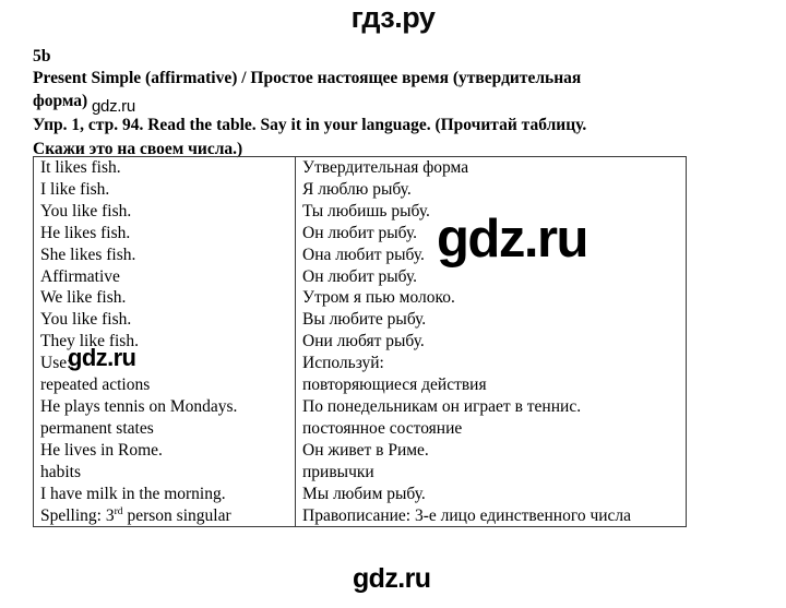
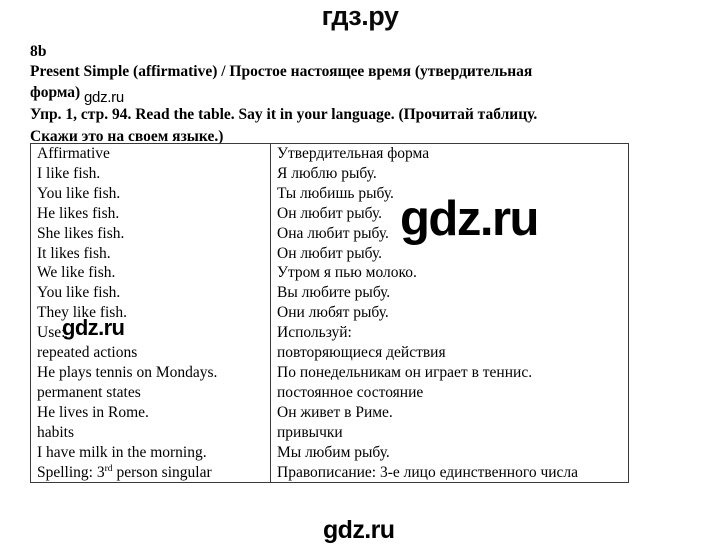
  гдз.ру
- 5b
+ 8b
  Present Simple (affirmative) / Простое настоящее время (утвердительная
  форма)
  Упр. 1, стр. 94. Read the table. Say it in your language. (Прочитай таблицу.
- Скажи это на своем числа.)
+ Скажи это на своем языке.)
- It likes fish.	Утвердительная форма
+ Affirmative	Утвердительная форма
  I like fish.	Я люблю рыбу.
  You like fish.	Ты любишь рыбу.
  He likes fish.	Он любит рыбу.
  She likes fish.	Она любит рыбу.
- Affirmative	Он любит рыбу.
+ It likes fish.	Он любит рыбу.
  We like fish.	Утром я пью молоко.
  You like fish.	Вы любите рыбу.
  They like fish.	Они любят рыбу.
  Use:	Используй:
  repeated actions	повторяющиеся действия
  He plays tennis on Mondays.	По понедельникам он играет в теннис.
  permanent states	постоянное состояние
  He lives in Rome.	Он живет в Риме.
  habits	привычки
  I have milk in the morning.	Мы любим рыбу.
  Spelling: 3rd person singular	Правописание: 3-е лицо единственного числа
  gdz.ru
  gdz.ru
  gdz.ru
  gdz.ru
